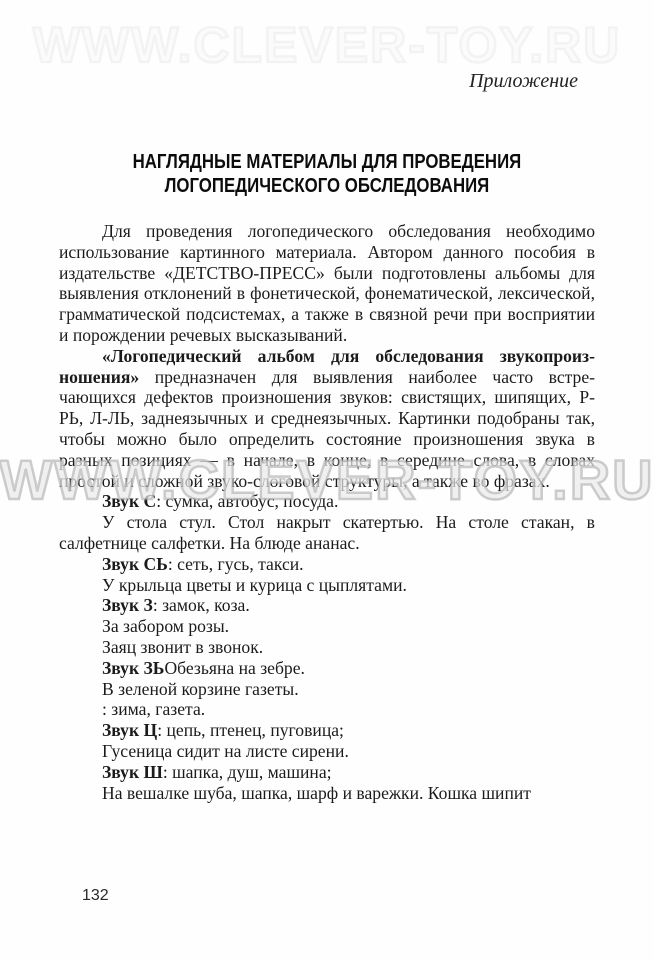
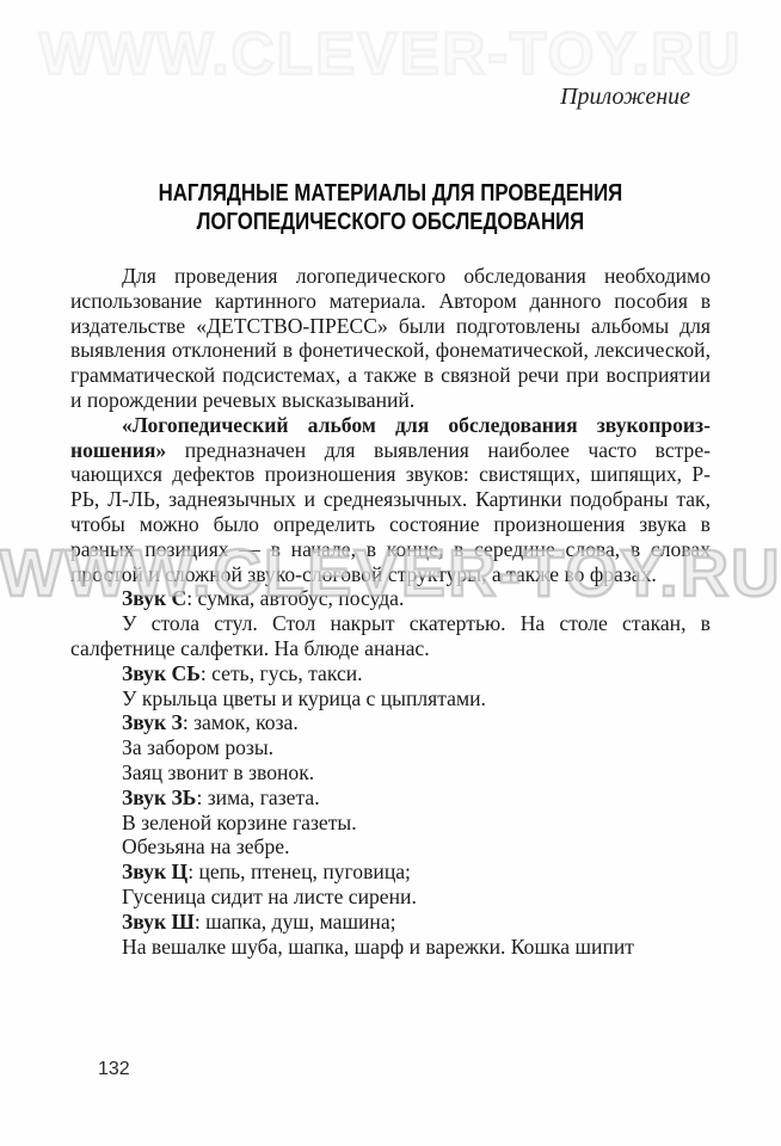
  WWW.CLEVER-TOY.RU
  Приложение
  НАГЛЯДНЫЕ МАТЕРИАЛЫ ДЛЯ ПРОВЕДЕНИЯ
  ЛОГОПЕДИЧЕСКОГО ОБСЛЕДОВАНИЯ
  Для проведения логопедического обследования необходимо использование картинного материала. Автором данного посо­бия в издательстве «ДЕТСТВО-ПРЕСС» были подготовлены альбомы для выявления отклонений в фонетической, фонема­тической, лексической, грамматической подсистемах, а также в связной речи при восприятии и порождении речевых выска­зываний.
  «Логопедический альбом для обследования звукопроиз­ошения» предназначен для выявления наиболее часто встре­чающихся дефектов произношения звуков: свистящих, шипя­щих, Р-РЬ, Л-ЛЬ, заднеязычных и среднеязычных. Картинки подобраны так, чтобы можно было определить состояние произношения звука в разных позициях — в начале, в конце, в середине слова, в словах простой и сложной звуко-слоговой структуры, а также во фразах.
  Звук С: сумка, автобус, посуда.
  У стола стул. Стол накрыт скатертью. На столе стакан, в салфетнице салфетки. На блюде ананас.
  Звук СЬ: сеть, гусь, такси.
  У крыльца цветы и курица с цыплятами.
  Звук З: замок, коза.
  За забором розы.
  Заяц звонит в звонок.
- Звук ЗЬОбезьяна на зебре.
+ Звук ЗЬ: зима, газета.
  В зеленой корзине газеты.
- : зима, газета.
+ Обезьяна на зебре.
  Звук Ц: цепь, птенец, пуговица;
  Гусеница сидит на листе сирени.
  Звук Ш: шапка, душ, машина;
  На вешалке шуба, шапка, шарф и варежки. Кошка шипит
  132
